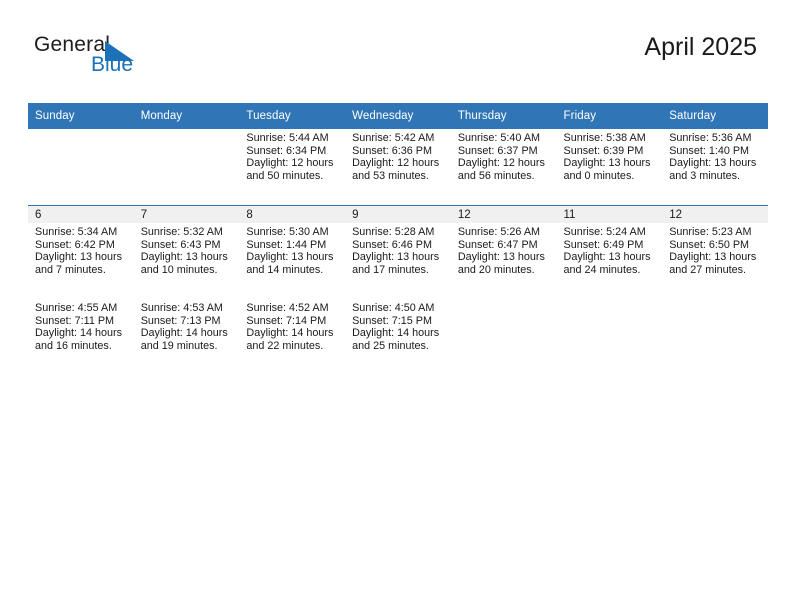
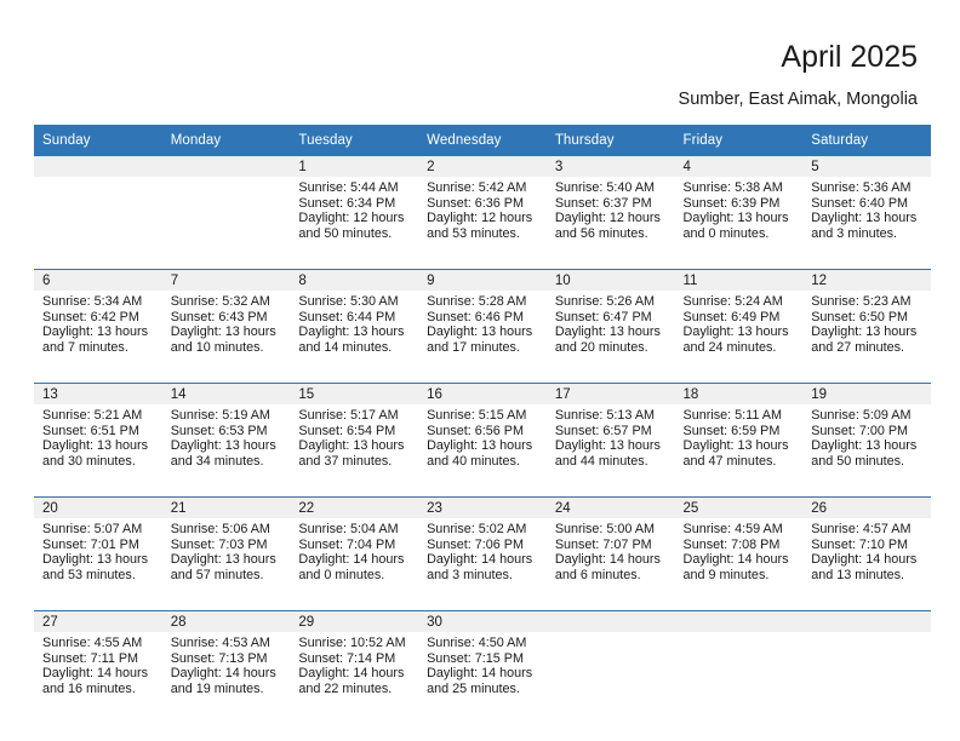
- General
- Blue
  April 2025
+ Sumber, East Aimak, Mongolia
  Sunday	Monday	Tuesday	Wednesday	Thursday	Friday	Saturday
+ 		1	2	3	4	5
- 		Sunrise: 5:44 AM Sunset: 6:34 PM Daylight: 12 hours and 50 minutes.	Sunrise: 5:42 AM Sunset: 6:36 PM Daylight: 12 hours and 53 minutes.	Sunrise: 5:40 AM Sunset: 6:37 PM Daylight: 12 hours and 56 minutes.	Sunrise: 5:38 AM Sunset: 6:39 PM Daylight: 13 hours and 0 minutes.	Sunrise: 5:36 AM Sunset: 1:40 PM Daylight: 13 hours and 3 minutes.
+ 		Sunrise: 5:44 AM Sunset: 6:34 PM Daylight: 12 hours and 50 minutes.	Sunrise: 5:42 AM Sunset: 6:36 PM Daylight: 12 hours and 53 minutes.	Sunrise: 5:40 AM Sunset: 6:37 PM Daylight: 12 hours and 56 minutes.	Sunrise: 5:38 AM Sunset: 6:39 PM Daylight: 13 hours and 0 minutes.	Sunrise: 5:36 AM Sunset: 6:40 PM Daylight: 13 hours and 3 minutes.
- 6	7	8	9	12	11	12
+ 6	7	8	9	10	11	12
- Sunrise: 5:34 AM Sunset: 6:42 PM Daylight: 13 hours and 7 minutes.	Sunrise: 5:32 AM Sunset: 6:43 PM Daylight: 13 hours and 10 minutes.	Sunrise: 5:30 AM Sunset: 1:44 PM Daylight: 13 hours and 14 minutes.	Sunrise: 5:28 AM Sunset: 6:46 PM Daylight: 13 hours and 17 minutes.	Sunrise: 5:26 AM Sunset: 6:47 PM Daylight: 13 hours and 20 minutes.	Sunrise: 5:24 AM Sunset: 6:49 PM Daylight: 13 hours and 24 minutes.	Sunrise: 5:23 AM Sunset: 6:50 PM Daylight: 13 hours and 27 minutes.
+ Sunrise: 5:34 AM Sunset: 6:42 PM Daylight: 13 hours and 7 minutes.	Sunrise: 5:32 AM Sunset: 6:43 PM Daylight: 13 hours and 10 minutes.	Sunrise: 5:30 AM Sunset: 6:44 PM Daylight: 13 hours and 14 minutes.	Sunrise: 5:28 AM Sunset: 6:46 PM Daylight: 13 hours and 17 minutes.	Sunrise: 5:26 AM Sunset: 6:47 PM Daylight: 13 hours and 20 minutes.	Sunrise: 5:24 AM Sunset: 6:49 PM Daylight: 13 hours and 24 minutes.	Sunrise: 5:23 AM Sunset: 6:50 PM Daylight: 13 hours and 27 minutes.
+ 13	14	15	16	17	18	19
+ Sunrise: 5:21 AM Sunset: 6:51 PM Daylight: 13 hours and 30 minutes.	Sunrise: 5:19 AM Sunset: 6:53 PM Daylight: 13 hours and 34 minutes.	Sunrise: 5:17 AM Sunset: 6:54 PM Daylight: 13 hours and 37 minutes.	Sunrise: 5:15 AM Sunset: 6:56 PM Daylight: 13 hours and 40 minutes.	Sunrise: 5:13 AM Sunset: 6:57 PM Daylight: 13 hours and 44 minutes.	Sunrise: 5:11 AM Sunset: 6:59 PM Daylight: 13 hours and 47 minutes.	Sunrise: 5:09 AM Sunset: 7:00 PM Daylight: 13 hours and 50 minutes.
+ 20	21	22	23	24	25	26
+ Sunrise: 5:07 AM Sunset: 7:01 PM Daylight: 13 hours and 53 minutes.	Sunrise: 5:06 AM Sunset: 7:03 PM Daylight: 13 hours and 57 minutes.	Sunrise: 5:04 AM Sunset: 7:04 PM Daylight: 14 hours and 0 minutes.	Sunrise: 5:02 AM Sunset: 7:06 PM Daylight: 14 hours and 3 minutes.	Sunrise: 5:00 AM Sunset: 7:07 PM Daylight: 14 hours and 6 minutes.	Sunrise: 4:59 AM Sunset: 7:08 PM Daylight: 14 hours and 9 minutes.	Sunrise: 4:57 AM Sunset: 7:10 PM Daylight: 14 hours and 13 minutes.
+ 27	28	29	30
- Sunrise: 4:55 AM Sunset: 7:11 PM Daylight: 14 hours and 16 minutes.	Sunrise: 4:53 AM Sunset: 7:13 PM Daylight: 14 hours and 19 minutes.	Sunrise: 4:52 AM Sunset: 7:14 PM Daylight: 14 hours and 22 minutes.	Sunrise: 4:50 AM Sunset: 7:15 PM Daylight: 14 hours and 25 minutes.
+ Sunrise: 4:55 AM Sunset: 7:11 PM Daylight: 14 hours and 16 minutes.	Sunrise: 4:53 AM Sunset: 7:13 PM Daylight: 14 hours and 19 minutes.	Sunrise: 10:52 AM Sunset: 7:14 PM Daylight: 14 hours and 22 minutes.	Sunrise: 4:50 AM Sunset: 7:15 PM Daylight: 14 hours and 25 minutes.
